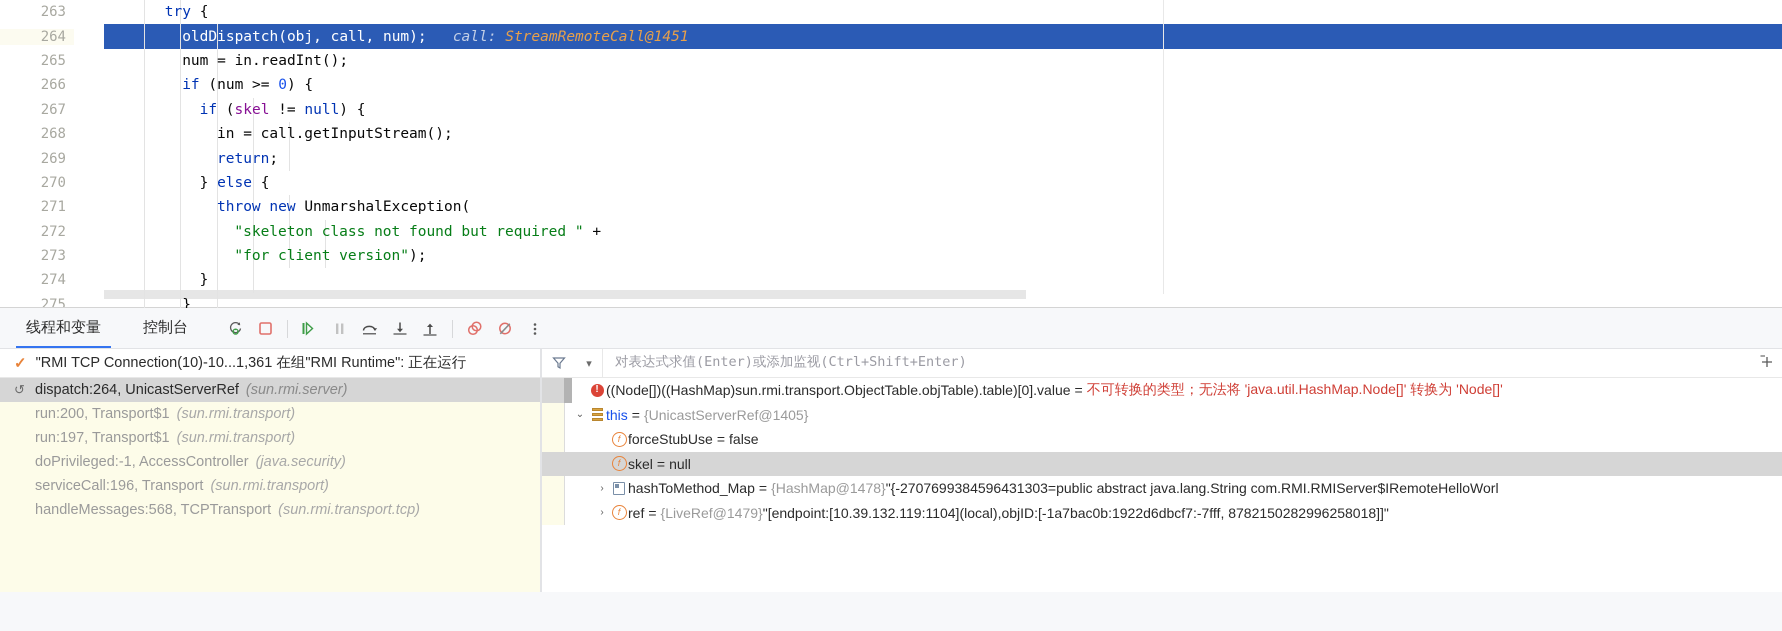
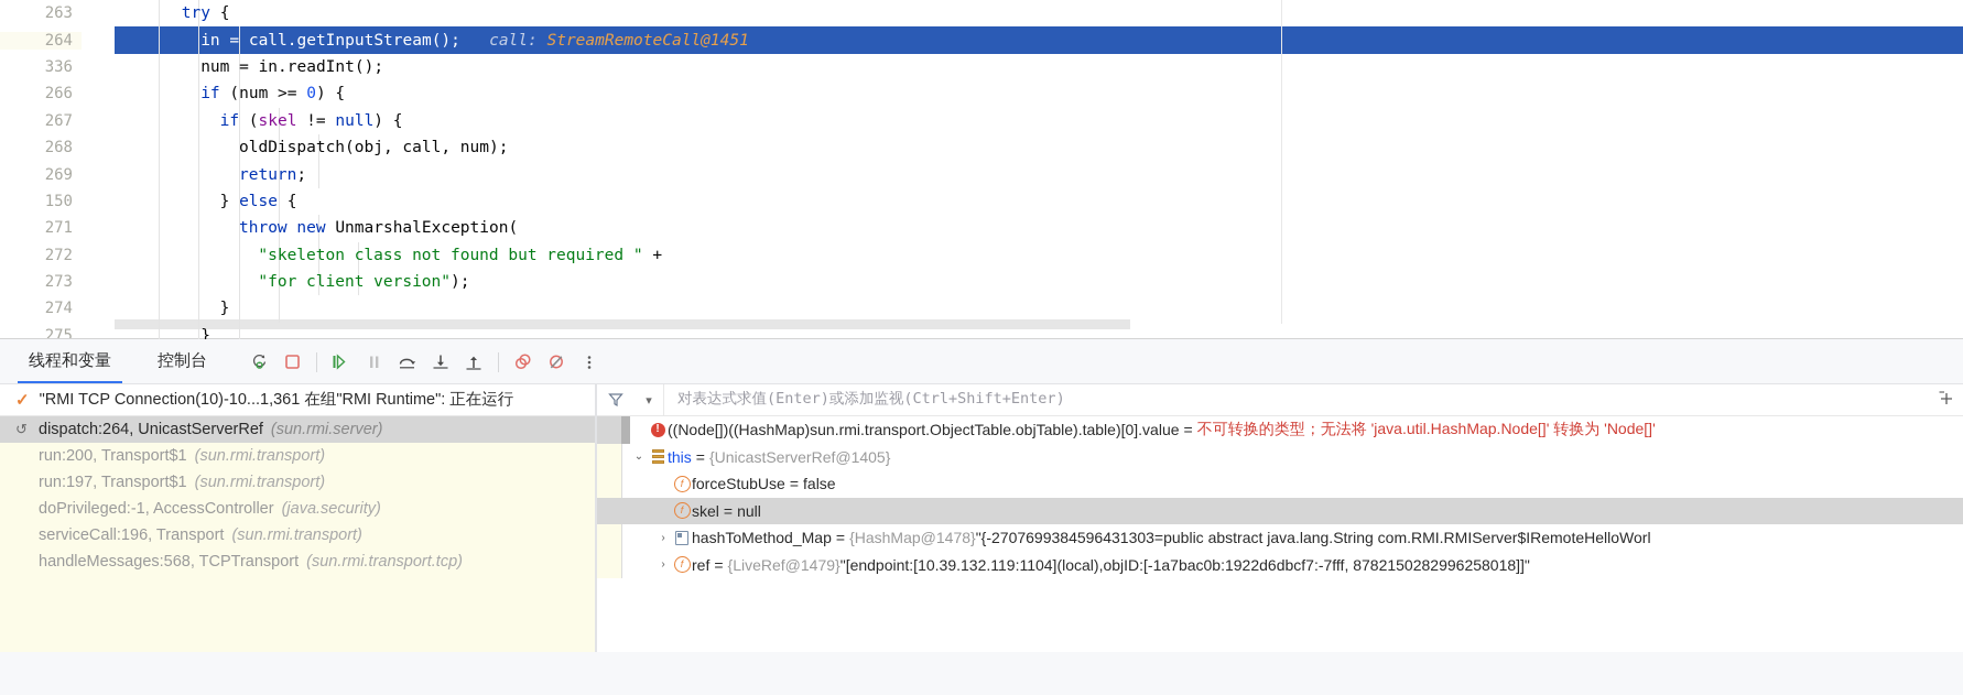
  263
  try {
  264
- oldDispatch(obj, call, num); call: StreamRemoteCall@1451
+ in = call.getInputStream(); call: StreamRemoteCall@1451
- 265
+ 336
  num = in.readInt();
  266
  if (num >= 0) {
  267
  if (skel != null) {
  268
- in = call.getInputStream();
+ oldDispatch(obj, call, num);
  269
  return;
- 270
+ 150
  } else {
  271
  throw new UnmarshalException(
  272
  "skeleton class not found but required " +
  273
  "for client version");
  274
  }
  275
  }
  线程和变量
  控制台
  ✓
  "RMI TCP Connection(10)-10...1,361 在组"RMI Runtime": 正在运行
  ↺
  dispatch:264, UnicastServerRef
  (sun.rmi.server)
  run:200, Transport$1
  (sun.rmi.transport)
  run:197, Transport$1
  (sun.rmi.transport)
  doPrivileged:-1, AccessController
  (java.security)
  serviceCall:196, Transport
  (sun.rmi.transport)
  handleMessages:568, TCPTransport
  (sun.rmi.transport.tcp)
  ▾
  对表达式求值(Enter)或添加监视(Ctrl+Shift+Enter)
  !
  ((Node[])((HashMap)sun.rmi.transport.ObjectTable.objTable).table)[0].value
  =
  不可转换的类型；无法将 'java.util.HashMap.Node[]' 转换为 'Node[]'
  ⌄
  this
  =
  {UnicastServerRef@1405}
  f
  forceStubUse
  =
  false
  f
  skel
  =
  null
  ›
  hashToMethod_Map
  =
  {HashMap@1478}
  "{-2707699384596431303=public abstract java.lang.String com.RMI.RMIServer$IRemoteHelloWorl
  ›
  f
  ref
  =
  {LiveRef@1479}
  "[endpoint:[10.39.132.119:1104](local),objID:[-1a7bac0b:1922d6dbcf7:-7fff, 8782150282996258018]]"
